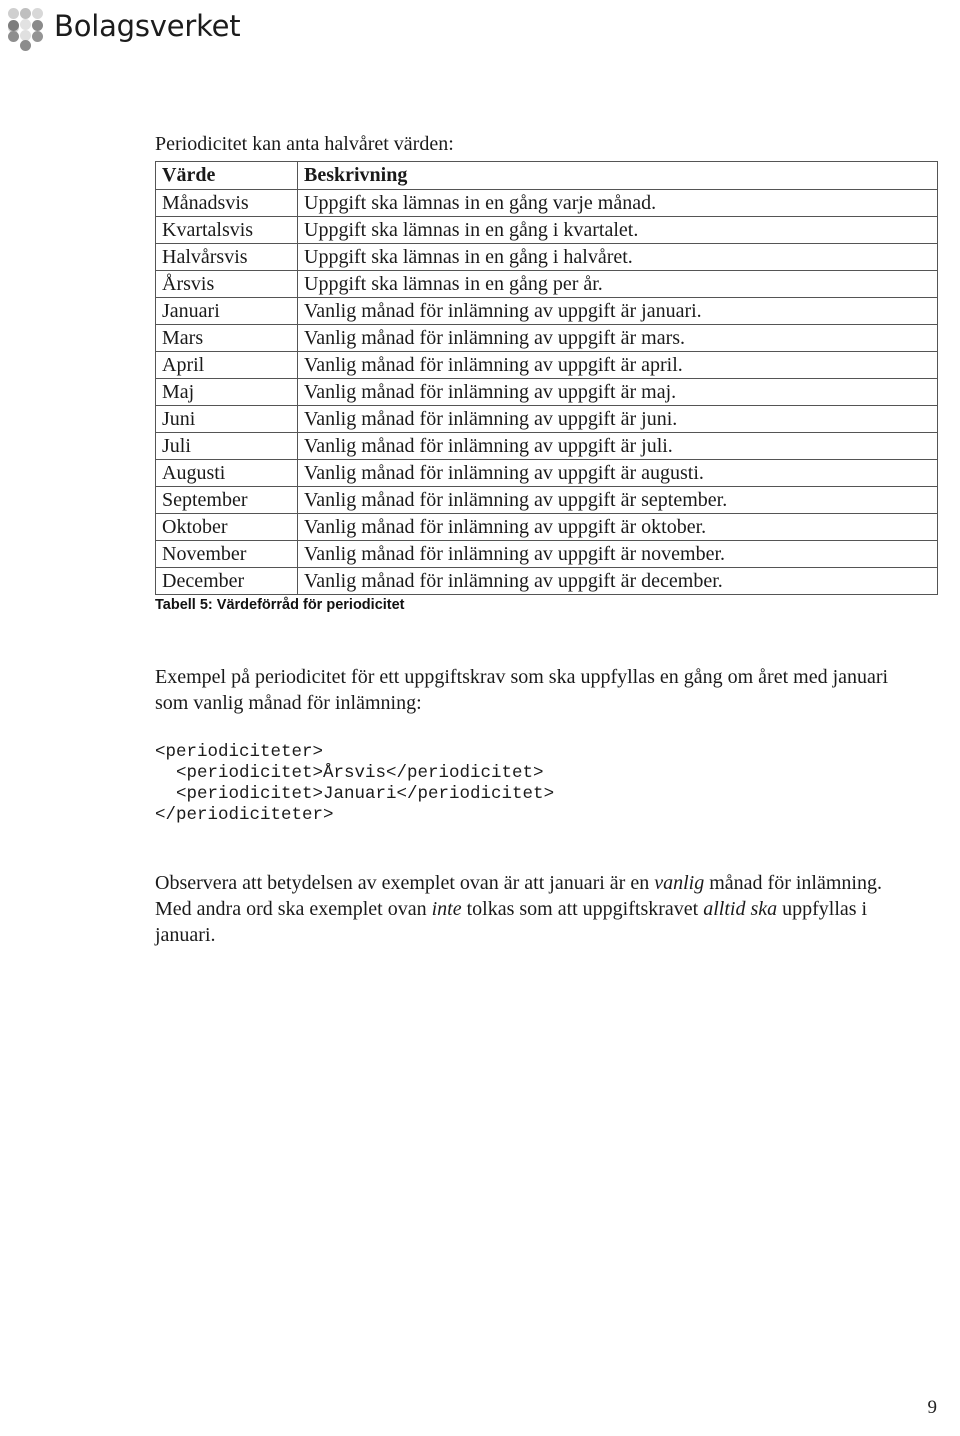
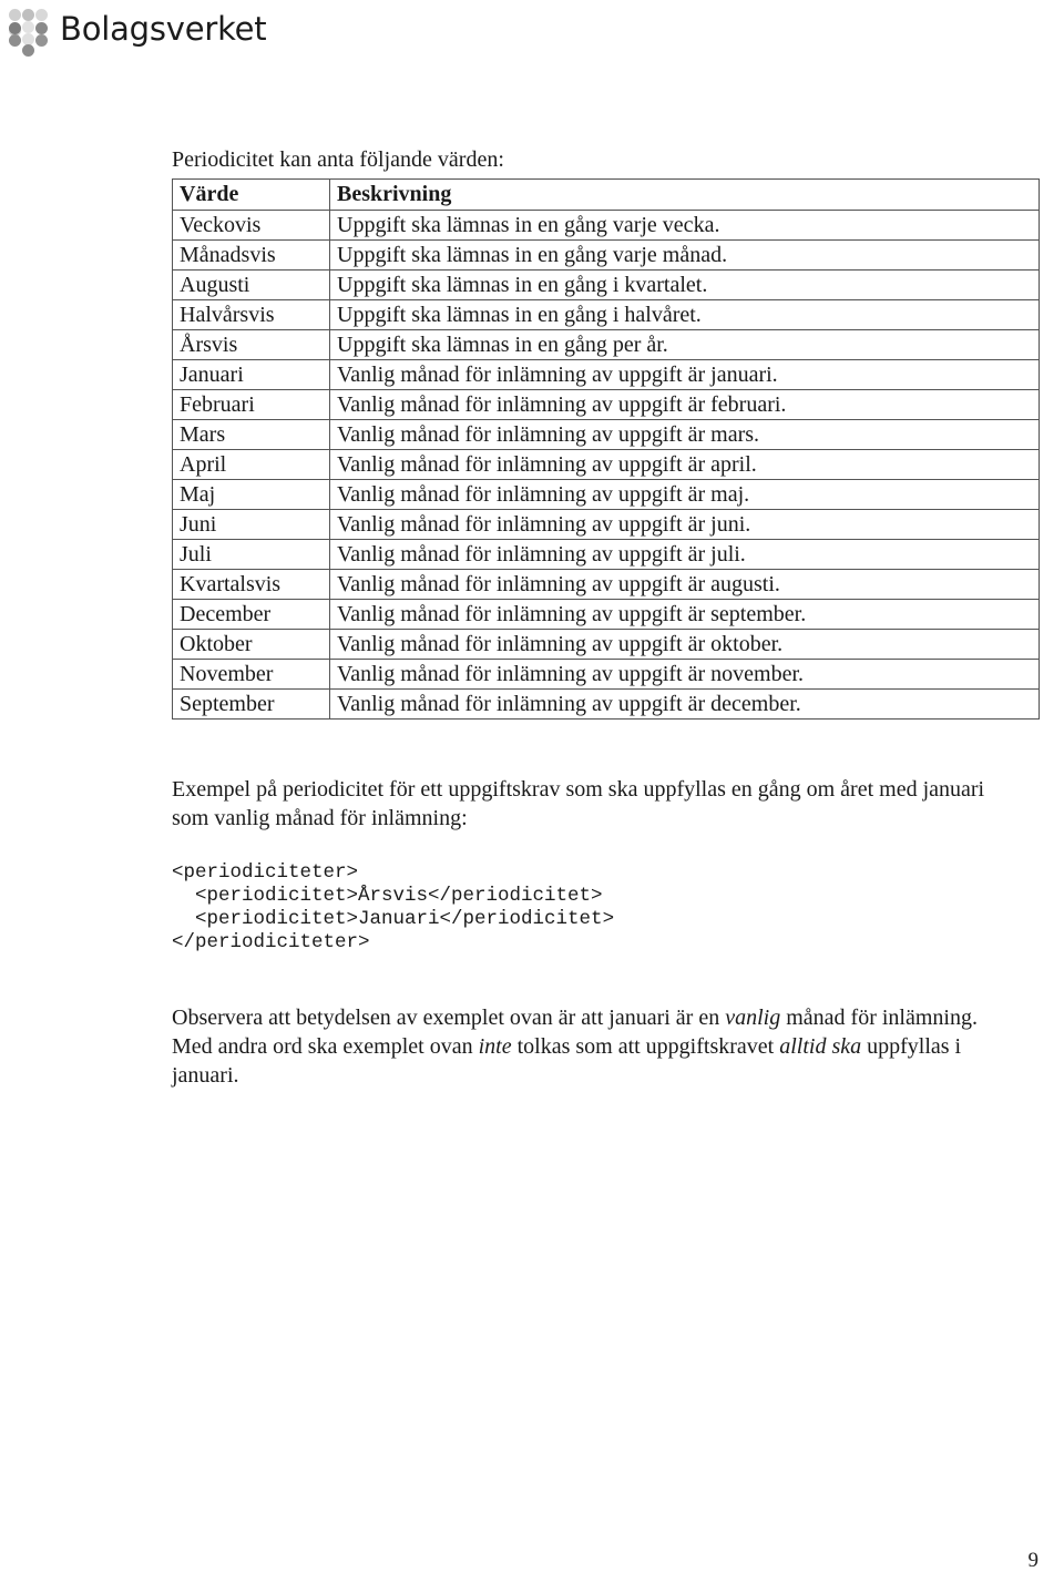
  Bolagsverket
- Periodicitet kan anta halvåret värden:
+ Periodicitet kan anta följande värden:
  Värde	Beskrivning
+ Veckovis	Uppgift ska lämnas in en gång varje vecka.
  Månadsvis	Uppgift ska lämnas in en gång varje månad.
- Kvartalsvis	Uppgift ska lämnas in en gång i kvartalet.
+ Augusti	Uppgift ska lämnas in en gång i kvartalet.
  Halvårsvis	Uppgift ska lämnas in en gång i halvåret.
  Årsvis	Uppgift ska lämnas in en gång per år.
  Januari	Vanlig månad för inlämning av uppgift är januari.
+ Februari	Vanlig månad för inlämning av uppgift är februari.
  Mars	Vanlig månad för inlämning av uppgift är mars.
  April	Vanlig månad för inlämning av uppgift är april.
  Maj	Vanlig månad för inlämning av uppgift är maj.
  Juni	Vanlig månad för inlämning av uppgift är juni.
  Juli	Vanlig månad för inlämning av uppgift är juli.
- Augusti	Vanlig månad för inlämning av uppgift är augusti.
+ Kvartalsvis	Vanlig månad för inlämning av uppgift är augusti.
- September	Vanlig månad för inlämning av uppgift är september.
+ December	Vanlig månad för inlämning av uppgift är september.
  Oktober	Vanlig månad för inlämning av uppgift är oktober.
  November	Vanlig månad för inlämning av uppgift är november.
- December	Vanlig månad för inlämning av uppgift är december.
+ September	Vanlig månad för inlämning av uppgift är december.
- Tabell 5: Värdeförråd för periodicitet
  Exempel på periodicitet för ett uppgiftskrav som ska uppfyllas en gång om året med januari som vanlig månad för inlämning:
  <periodiciteter>
  <periodicitet>Årsvis</periodicitet>
  <periodicitet>Januari</periodicitet>
  </periodiciteter>
  Observera att betydelsen av exemplet ovan är att januari är en vanlig månad för inlämning. Med andra ord ska exemplet ovan inte tolkas som att uppgiftskravet alltid ska uppfyllas i januari.
  9
